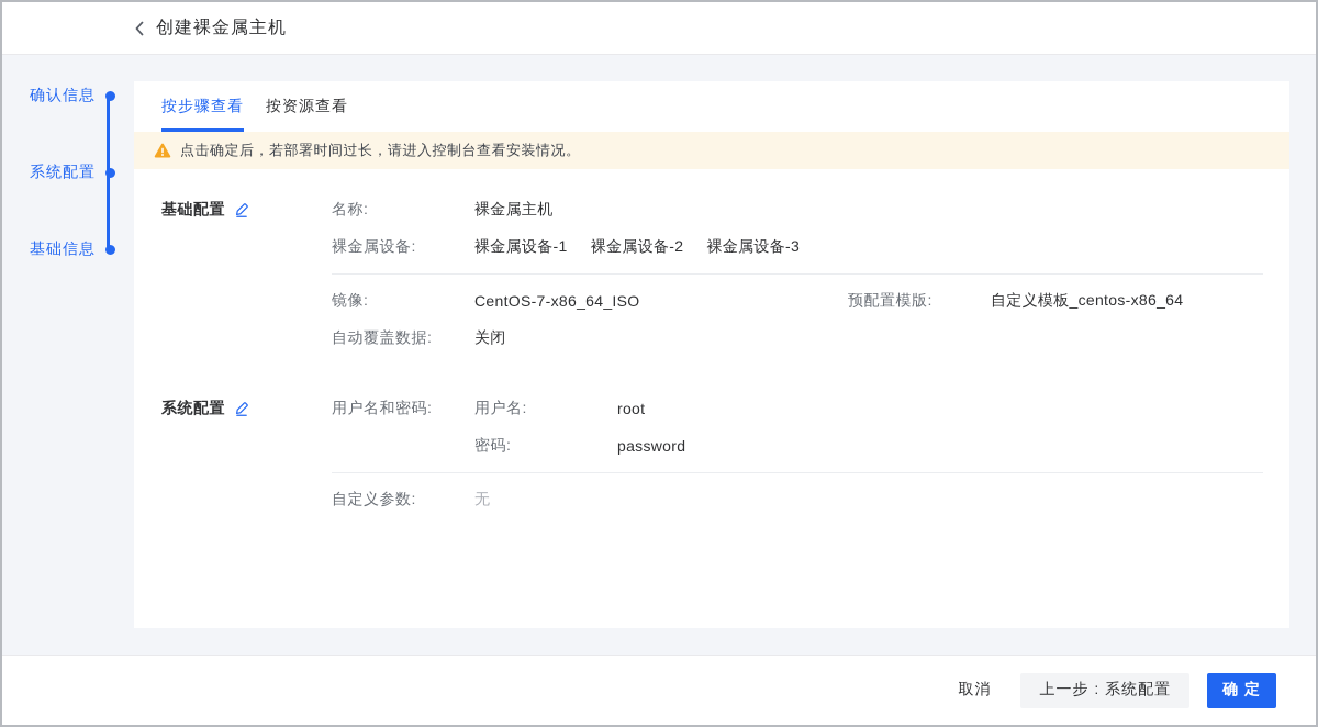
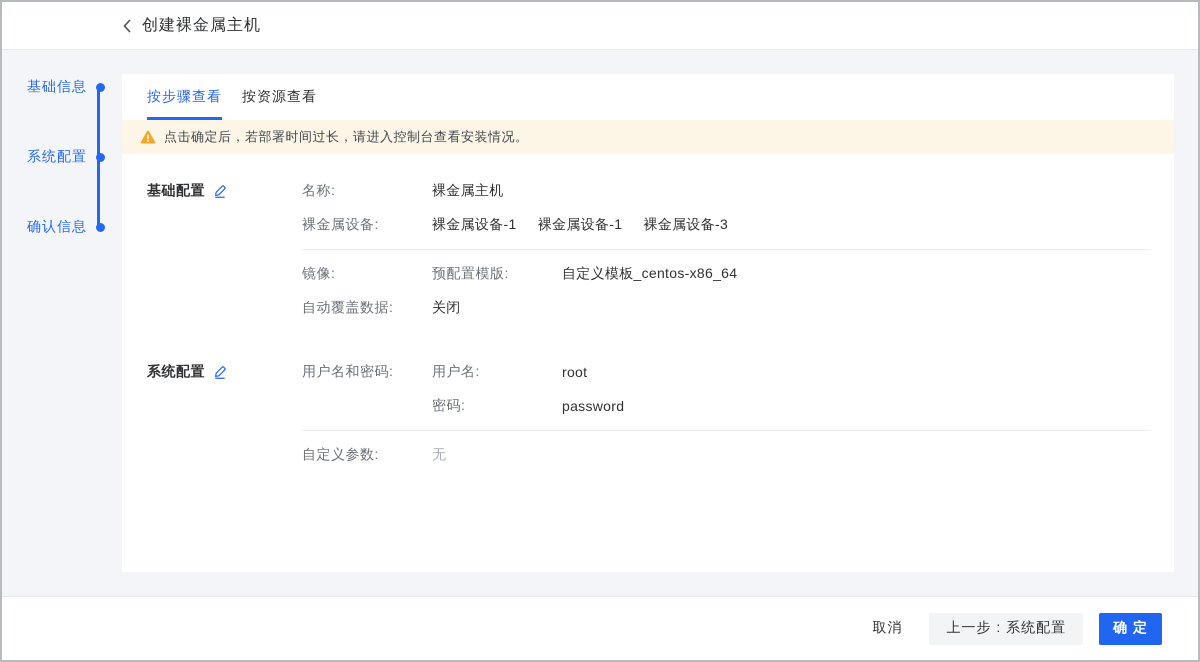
  创建裸金属主机
- 确认信息
+ 基础信息
  系统配置
- 基础信息
+ 确认信息
  按步骤查看
  按资源查看
  点击确定后，若部署时间过长，请进入控制台查看安装情况。
  基础配置
  名称:
  裸金属主机
  裸金属设备:
- 裸金属设备-1 裸金属设备-2 裸金属设备-3
+ 裸金属设备-1 裸金属设备-1 裸金属设备-3
  镜像:
- CentOS-7-x86_64_ISO
  预配置模版:
  自定义模板_centos-x86_64
  自动覆盖数据:
  关闭
  系统配置
  用户名和密码:
  用户名:
  root
  密码:
  password
  自定义参数:
  无
  取消
  上一步 : 系统配置
  确 定
